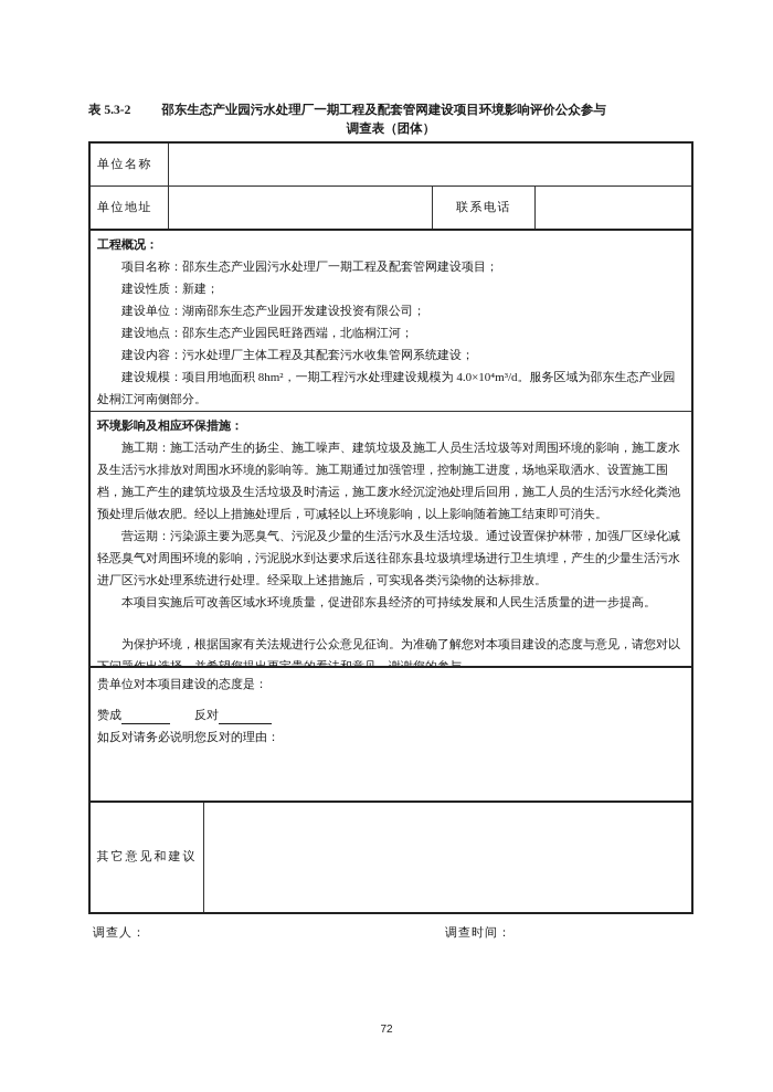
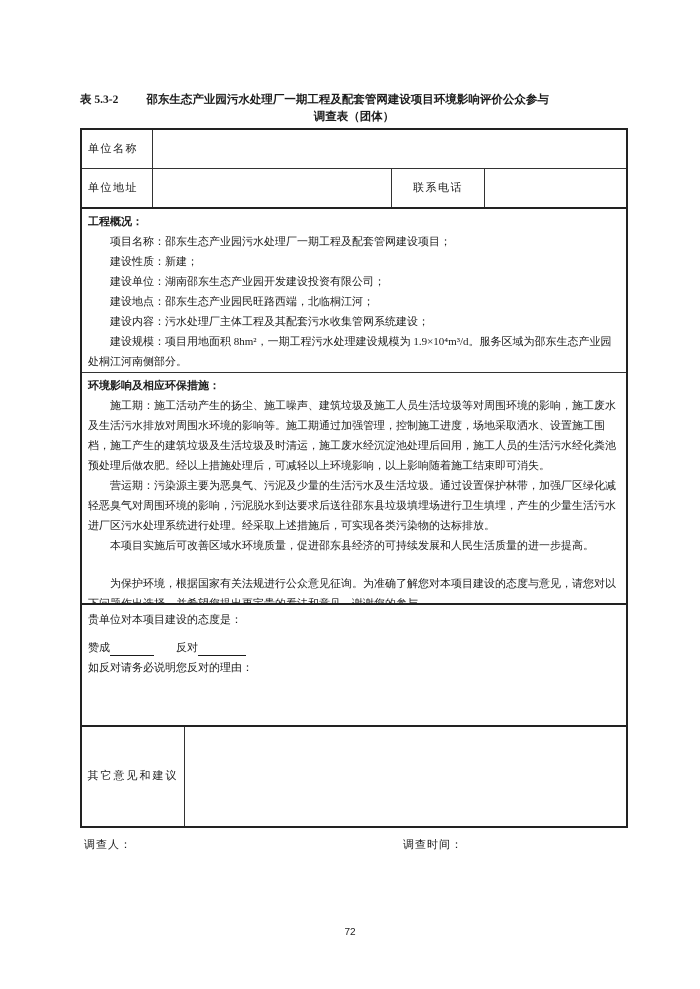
  表 5.3-2
  邵东生态产业园污水处理厂一期工程及配套管网建设项目环境影响评价公众参与
  调查表（团体）
  单位名称
  单位地址
  联系电话
  工程概况：
  项目名称：邵东生态产业园污水处理厂一期工程及配套管网建设项目；
  建设性质：新建；
  建设单位：湖南邵东生态产业园开发建设投资有限公司；
  建设地点：邵东生态产业园民旺路西端，北临桐江河；
  建设内容：污水处理厂主体工程及其配套污水收集管网系统建设；
- 建设规模：项目用地面积 8hm²，一期工程污水处理建设规模为 4.0×10⁴m³/d。服务区域为邵东生态产业园处桐江河南侧部分。
+ 建设规模：项目用地面积 8hm²，一期工程污水处理建设规模为 1.9×10⁴m³/d。服务区域为邵东生态产业园处桐江河南侧部分。
  环境影响及相应环保措施：
  施工期：施工活动产生的扬尘、施工噪声、建筑垃圾及施工人员生活垃圾等对周围环境的影响，施工废水及生活污水排放对周围水环境的影响等。施工期通过加强管理，控制施工进度，场地采取洒水、设置施工围档，施工产生的建筑垃圾及生活垃圾及时清运，施工废水经沉淀池处理后回用，施工人员的生活污水经化粪池预处理后做农肥。经以上措施处理后，可减轻以上环境影响，以上影响随着施工结束即可消失。
  营运期：污染源主要为恶臭气、污泥及少量的生活污水及生活垃圾。通过设置保护林带，加强厂区绿化减轻恶臭气对周围环境的影响，污泥脱水到达要求后送往邵东县垃圾填埋场进行卫生填埋，产生的少量生活污水进厂区污水处理系统进行处理。经采取上述措施后，可实现各类污染物的达标排放。
  本项目实施后可改善区域水环境质量，促进邵东县经济的可持续发展和人民生活质量的进一步提高。
  贵单位对本项目建设的态度是：
  赞成
  反对
  如反对请务必说明您反对的理由：
  其它意见和建议
  调查人：
  调查时间：
  72
